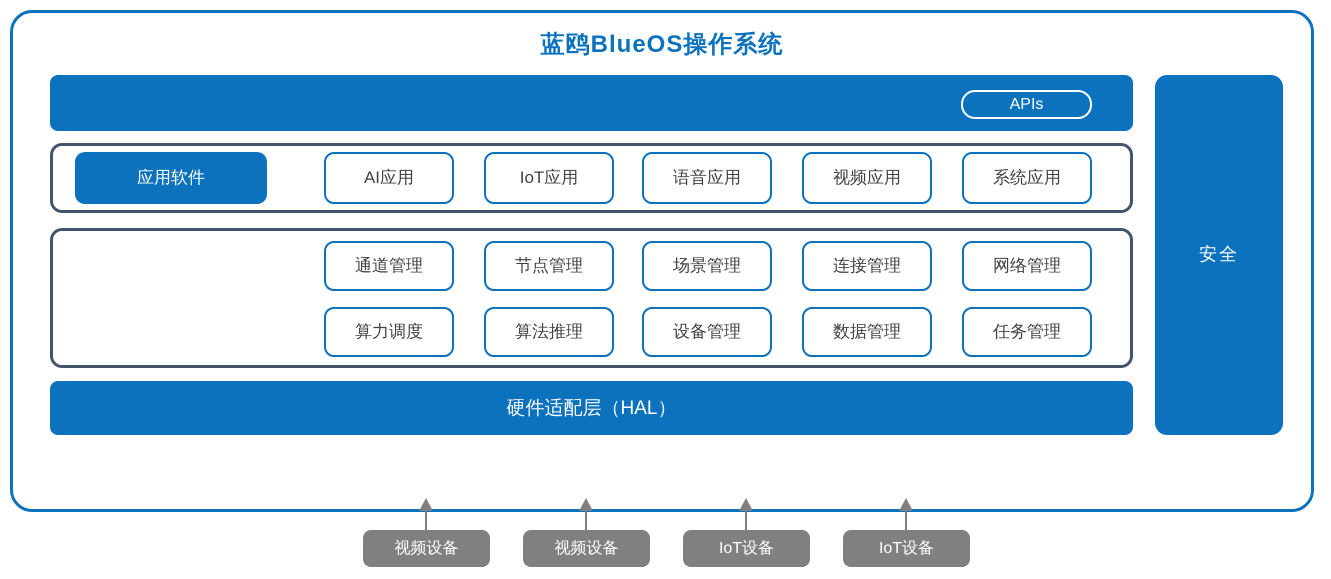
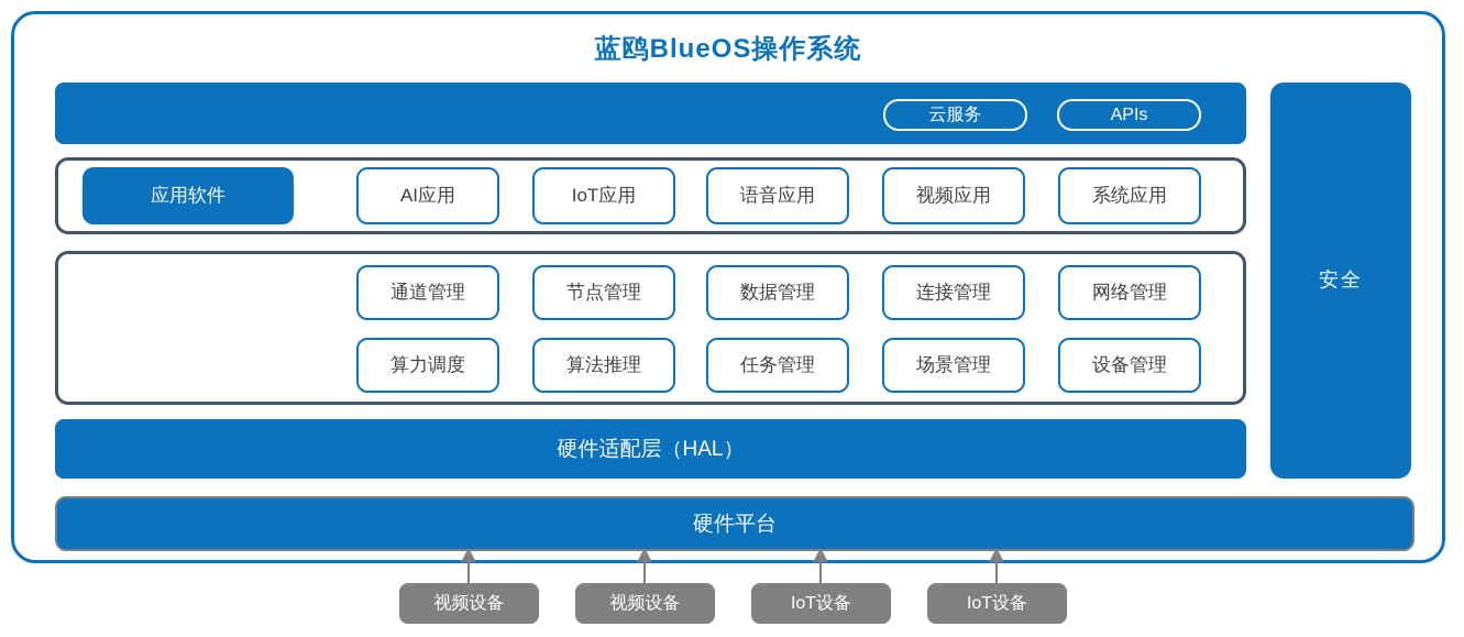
  蓝鸥BlueOS操作系统
+ 云服务
  APIs
  应用软件
  AI应用
  IoT应用
  语音应用
  视频应用
  系统应用
  通道管理
  节点管理
- 场景管理
+ 数据管理
  连接管理
  网络管理
  算力调度
  算法推理
- 设备管理
+ 任务管理
- 数据管理
+ 场景管理
- 任务管理
+ 设备管理
  硬件适配层（HAL）
  安全
+ 硬件平台
  视频设备
  视频设备
  IoT设备
  IoT设备
